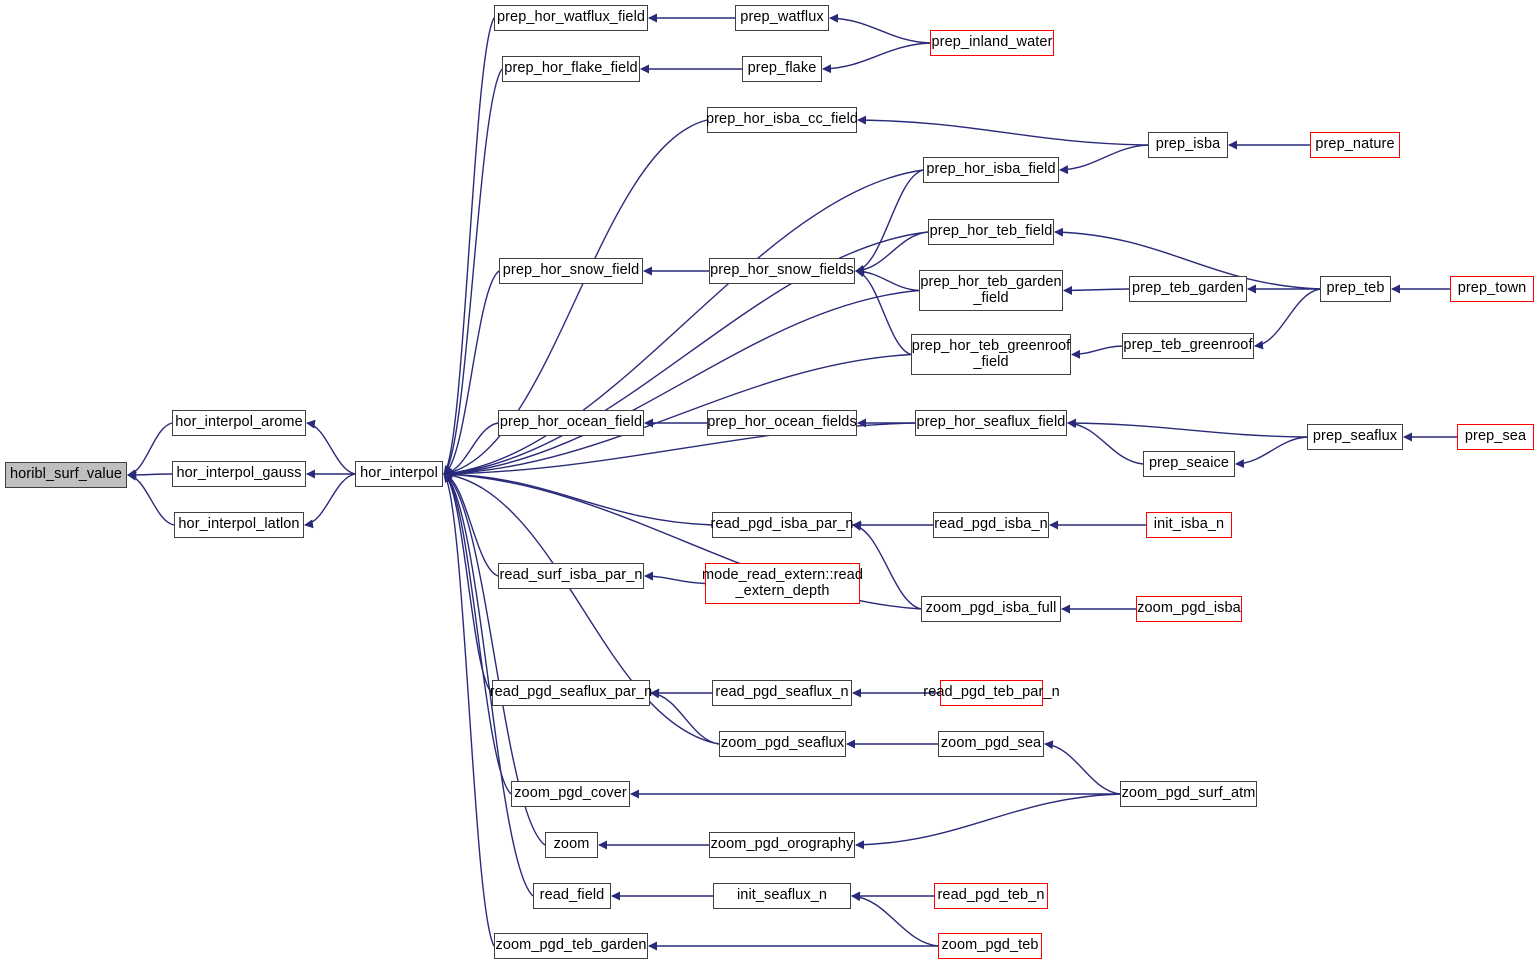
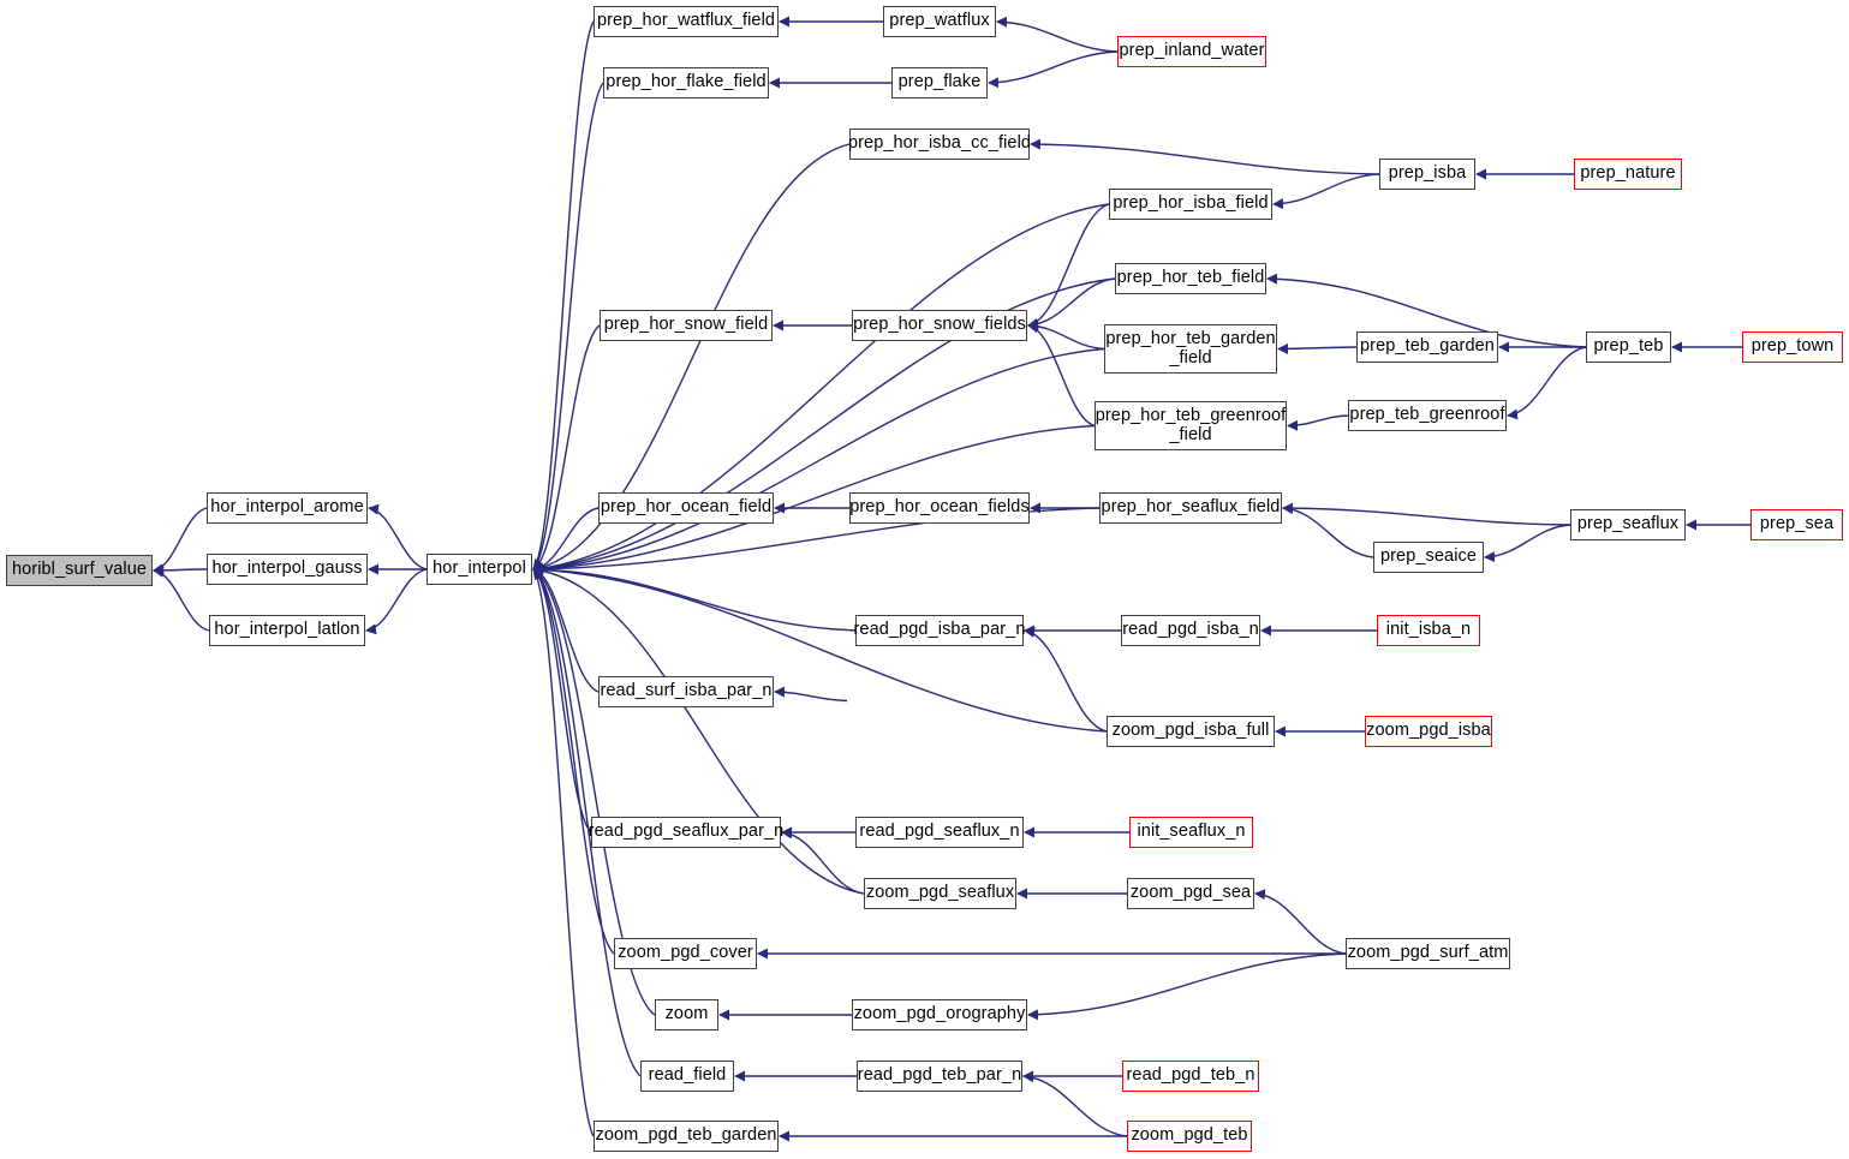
  horibl_surf_value
  hor_interpol_arome
  hor_interpol_gauss
  hor_interpol_latlon
  hor_interpol
  prep_hor_watflux_field
  prep_hor_flake_field
  prep_hor_snow_field
  prep_hor_ocean_field
  read_surf_isba_par_n
  read_pgd_seaflux_par_n
  zoom_pgd_cover
  zoom
  read_field
  zoom_pgd_teb_garden
  prep_watflux
  prep_flake
  prep_hor_isba_cc_field
  prep_hor_snow_fields
  prep_hor_ocean_fields
  read_pgd_isba_par_n
- mode_read_extern::read
- _extern_depth
  read_pgd_seaflux_n
  zoom_pgd_seaflux
  zoom_pgd_orography
- init_seaflux_n
+ read_pgd_teb_par_n
  prep_inland_water
  prep_hor_isba_field
  prep_hor_teb_field
  prep_hor_teb_garden
  _field
  prep_hor_teb_greenroof
  _field
  prep_hor_seaflux_field
  prep_seaice
  read_pgd_isba_n
  zoom_pgd_isba_full
- read_pgd_teb_par_n
+ init_seaflux_n
  zoom_pgd_sea
  read_pgd_teb_n
  zoom_pgd_teb
  prep_isba
  prep_teb_garden
  prep_teb_greenroof
  zoom_pgd_isba
  zoom_pgd_surf_atm
  prep_teb
  prep_seaflux
  prep_nature
  prep_town
  prep_sea
  init_isba_n
